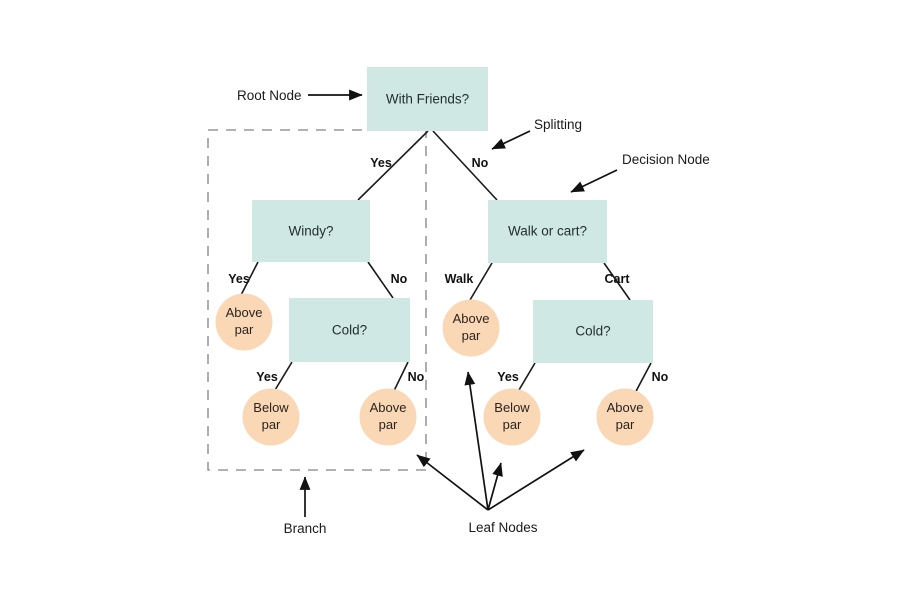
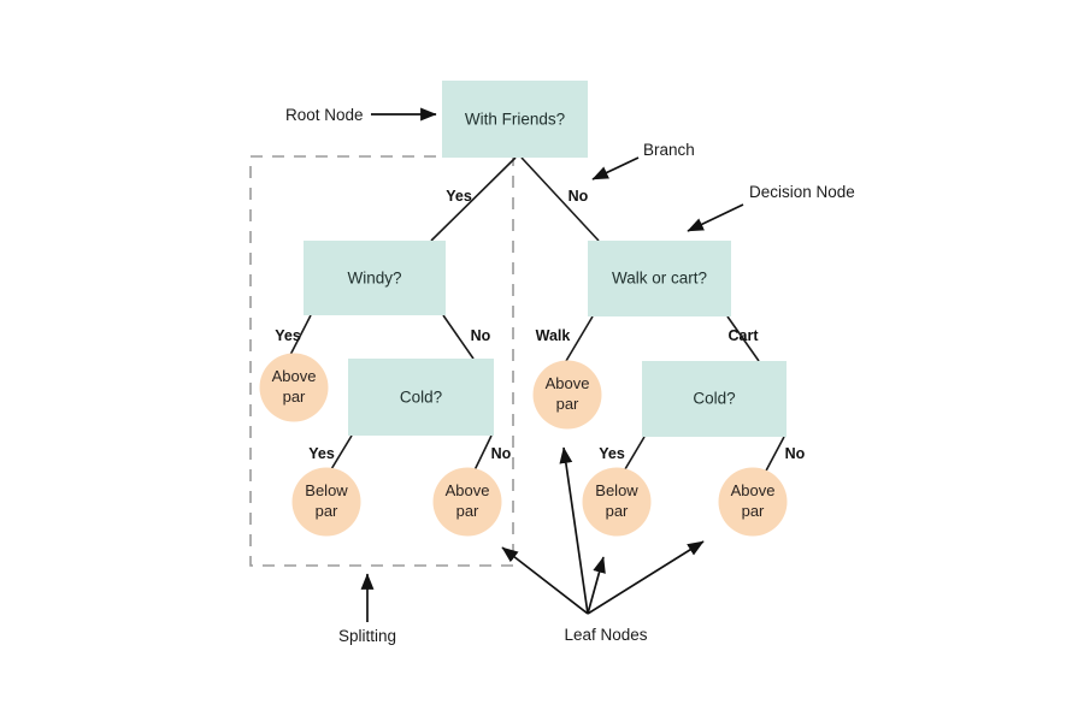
  With Friends?
  Windy?
  Walk or cart?
  Cold?
  Cold?
  Above
  par
  Above
  par
  Below
  par
  Above
  par
  Below
  par
  Above
  par
  Yes
  No
  Yes
  No
  Walk
  Cart
  Yes
  No
  Yes
  No
  Root Node
- Splitting
+ Branch
  Decision Node
- Branch
+ Splitting
  Leaf Nodes
